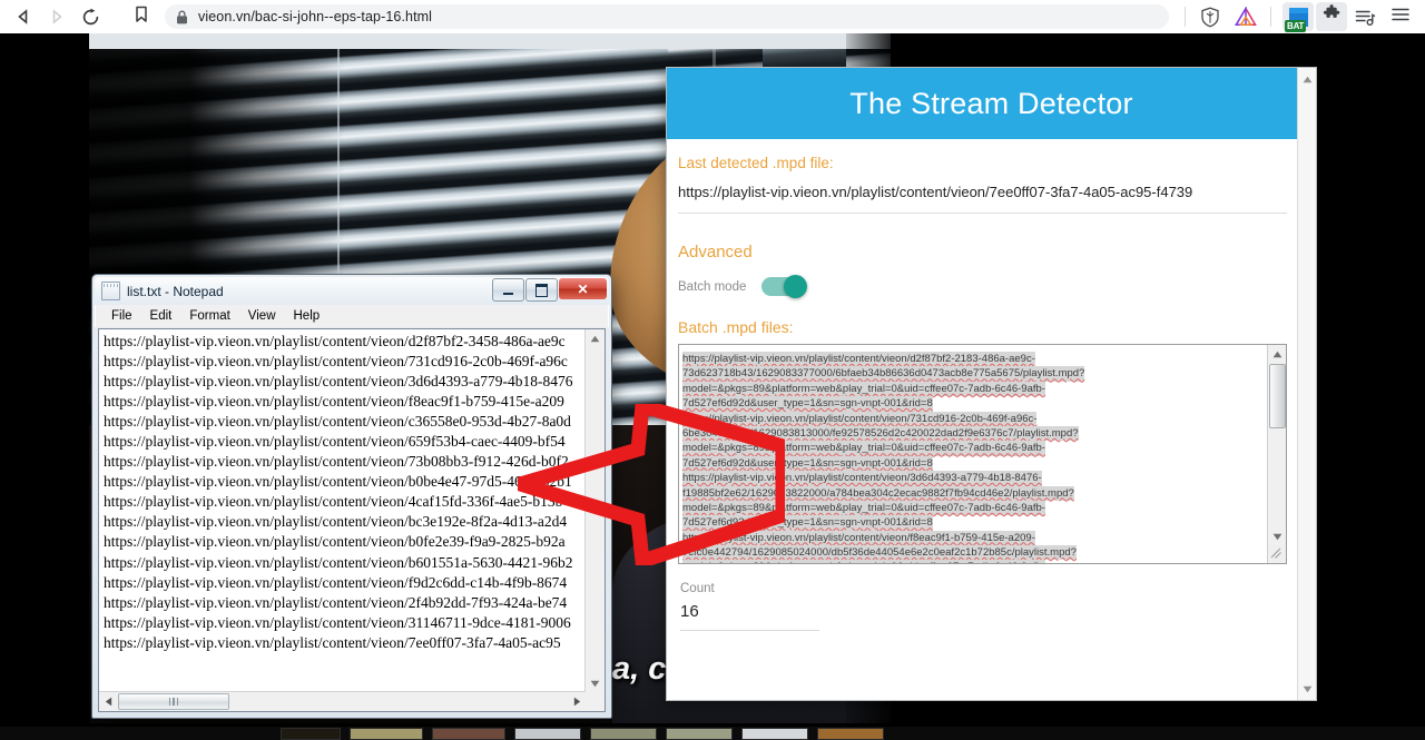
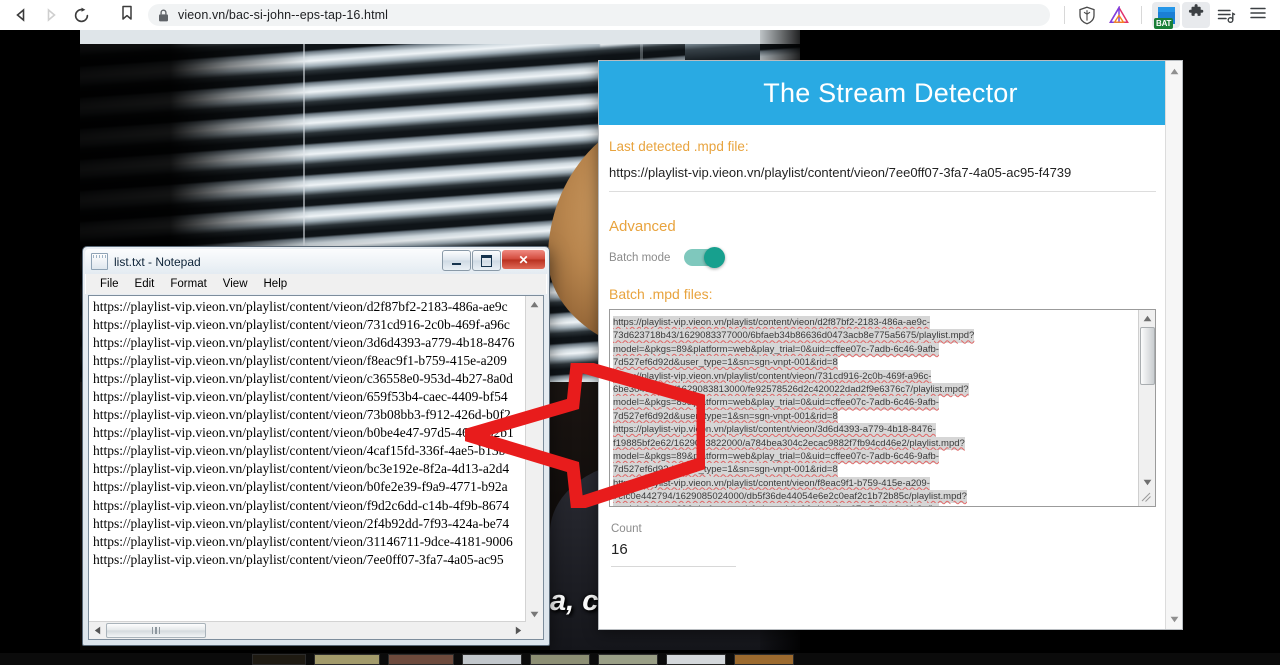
  vieon.vn/bac-si-john--eps-tap-16.html
  BAT
  a, c
  list.txt - Notepad
  ✕
  File
  Edit
  Format
  View
  Help
- https://playlist-vip.vieon.vn/playlist/content/vieon/d2f87bf2-3458-486a-ae9c
+ https://playlist-vip.vieon.vn/playlist/content/vieon/d2f87bf2-2183-486a-ae9c
  https://playlist-vip.vieon.vn/playlist/content/vieon/731cd916-2c0b-469f-a96c
  https://playlist-vip.vieon.vn/playlist/content/vieon/3d6d4393-a779-4b18-8476
  https://playlist-vip.vieon.vn/playlist/content/vieon/f8eac9f1-b759-415e-a209
  https://playlist-vip.vieon.vn/playlist/content/vieon/c36558e0-953d-4b27-8a0d
  https://playlist-vip.vieon.vn/playlist/content/vieon/659f53b4-caec-4409-bf54
  https://playlist-vip.vieon.vn/playlist/content/vieon/73b08bb3-f912-426d-b0f2
  https://playlist-vip.vieon.vn/playlist/content/vieon/b0be4e47-97d5-4b1
  https://playlist-vip.vieon.vn/playlist/content/vieon/4caf15fd-336f-4ae5-b13
  https://playlist-vip.vieon.vn/playlist/content/vieon/bc3e192e-8f2a-4d13-a2d4
- https://playlist-vip.vieon.vn/playlist/content/vieon/b0fe2e39-f9a9-2825-b92a
+ https://playlist-vip.vieon.vn/playlist/content/vieon/b0fe2e39-f9a9-4771-b92a
- https://playlist-vip.vieon.vn/playlist/content/vieon/b601551a-5630-4421-96b2
  https://playlist-vip.vieon.vn/playlist/content/vieon/f9d2c6dd-c14b-4f9b-8674
  https://playlist-vip.vieon.vn/playlist/content/vieon/2f4b92dd-7f93-424a-be74
  https://playlist-vip.vieon.vn/playlist/content/vieon/31146711-9dce-4181-9006
  https://playlist-vip.vieon.vn/playlist/content/vieon/7ee0ff07-3fa7-4a05-ac95
  The Stream Detector
  Last detected .mpd file:
  https://playlist-vip.vieon.vn/playlist/content/vieon/7ee0ff07-3fa7-4a05-ac95-f4739
  Advanced
  Batch mode
  Batch .mpd files:
  https://playlist-vip.vieon.vn/playlist/content/vieon/d2f87bf2-2183-486a-ae9c-
  73d623718b43/1629083377000/6bfaeb34b86636d0473acb8e775a5675/playlist.mpd?
  model=&pkgs=89&platform=web&play_trial=0&uid=cffee07c-7adb-6c46-9afb-
  7d527ef6d92d&user_type=1&sn=sgn-vnpt-001&rid=8
  /playlist-vip.vieon.vn/playlist/content/vieon/731cd916-2c0b-469f-a96c-
  6be3029083813000/fe92578526d2c420022dad2f9e6376c7/playlist.mpd?
  model=&pkgs=89tform=web&play_trial=0&uid=cffee07c-7adb-6c46-9afb-
  7d527ef6d92d&usetype=1&sn=sgn-vnpt-001&rid=8
  https://playlist-vip.vin.vn/playlist/content/vieon/3d6d4393-a779-4b18-8476-
  f19885bf2e62/16293822000/a784bea304c2ecac9882f7fb94cd46e2/playlist.mpd?
  model=&pkgs=89&ptform=web&play_trial=0&uid=cffee07c-7adb-6c46-9afb-
  7d527ef6d9type=1&sn=sgn-vnpt-001&rid=8
  htist-vip.vieon.vn/playlist/content/vieon/f8eac9f1-b759-415e-a209-
  fc0e442794/1629085024000/db5f36de44054e6e2c0eaf2c1b72b85c/playlist.mpd?
  Count
  16
